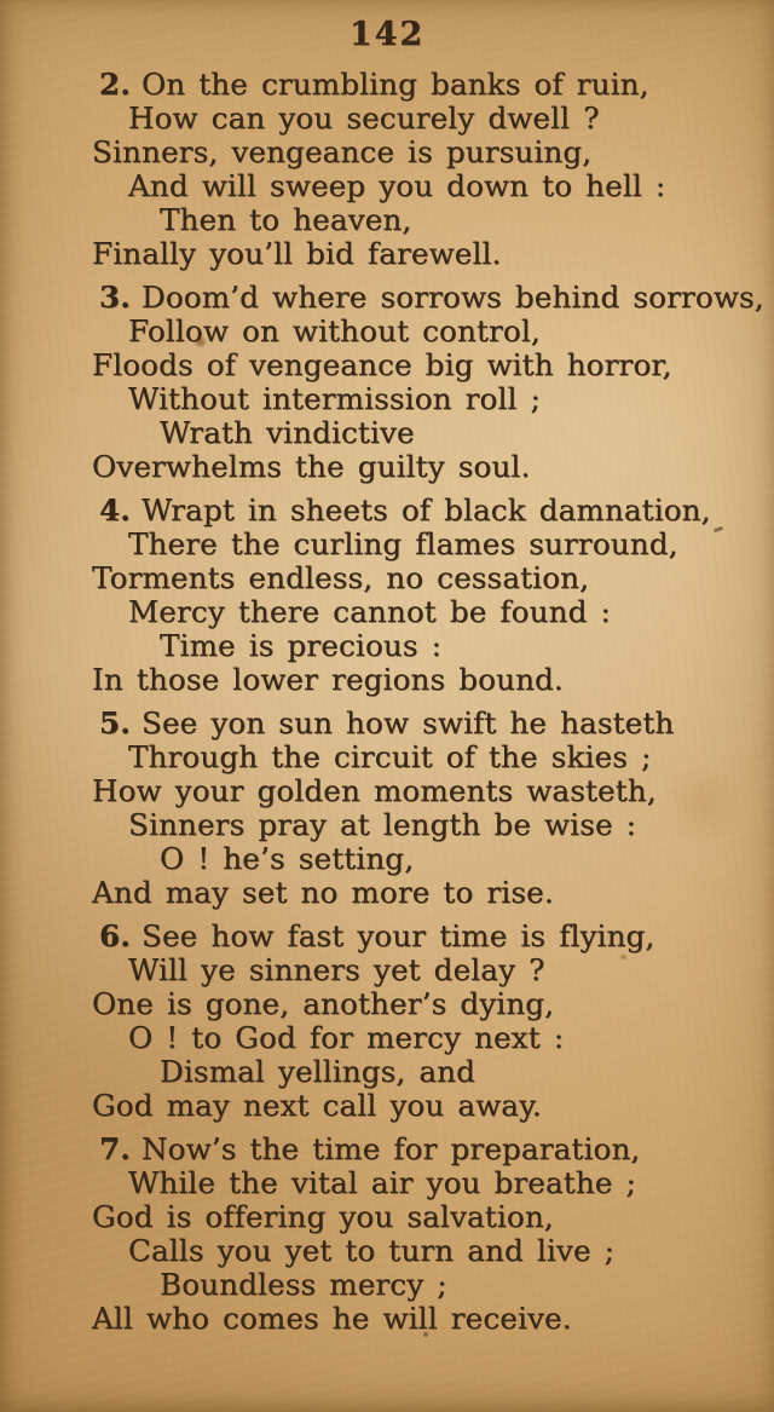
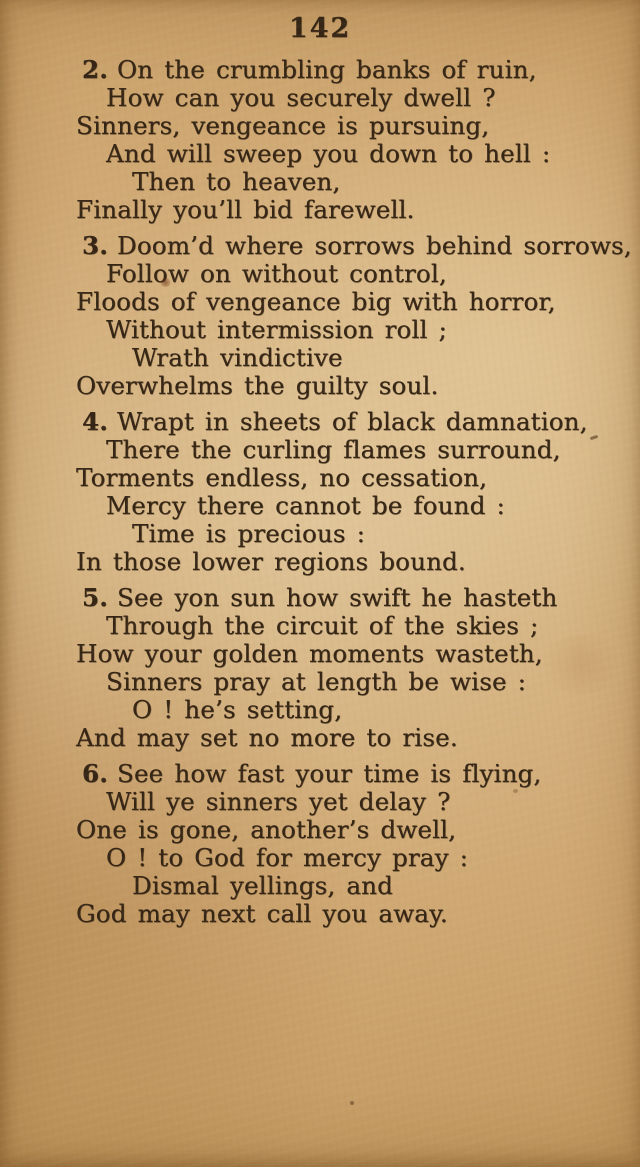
  142
  2. On the crumbling banks of ruin,
  How can you securely dwell ?
  Sinners, vengeance is pursuing,
  And will sweep you down to hell :
  Then to heaven,
  Finally you’ll bid farewell.
  3. Doom’d where sorrows behind sorrows,
  Follow on without control,
  Floods of vengeance big with horror,
  Without intermission roll ;
  Wrath vindictive
  Overwhelms the guilty soul.
  4. Wrapt in sheets of black damnation,
  There the curling flames surround,
  Torments endless, no cessation,
  Mercy there cannot be found :
  Time is precious :
  In those lower regions bound.
  5. See yon sun how swift he hasteth
  Through the circuit of the skies ;
  How your golden moments wasteth
  Sinners pray at length be wise :
  O ! he’s setting,
  And may set no more to rise.
  6. See how fast your time is flying,
  Will ye sinners yet delay ?
- One is gone, another’s dying,
+ One is gone, another’s dwell,
- O ! to God for mercy next :
+ O ! to God for mercy pray :
  Dismal yellings, and
  God may next call you away.
- 7. Now’s the time for preparation,
- While the vital air you breathe ;
- God is offering you salvation,
- Calls you yet to turn and live ;
- Boundless mercy ;
- All who comes he will receive.
